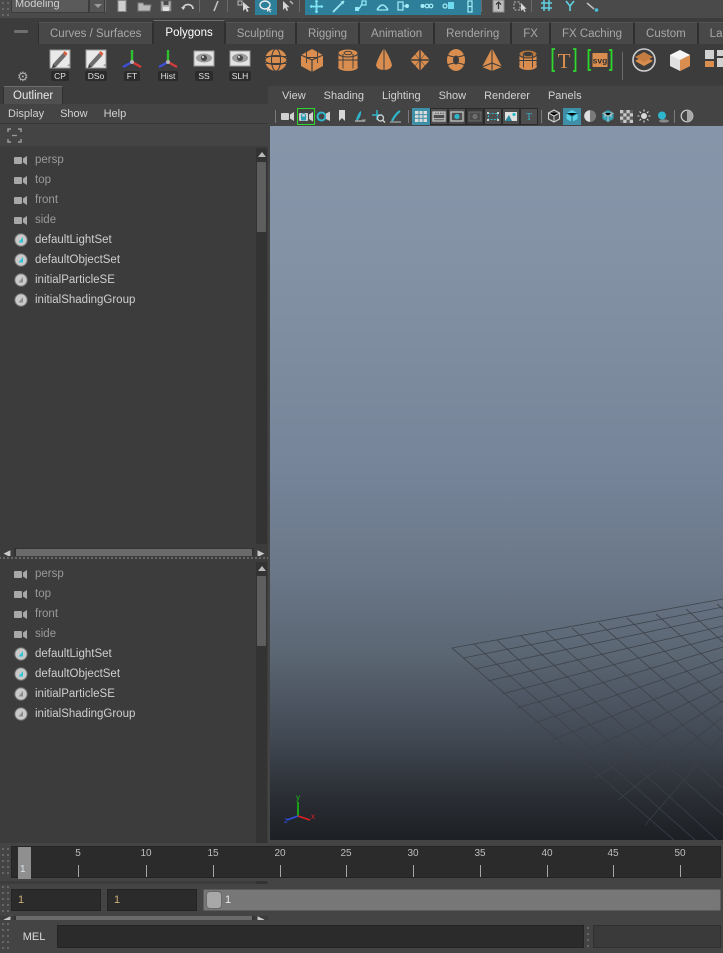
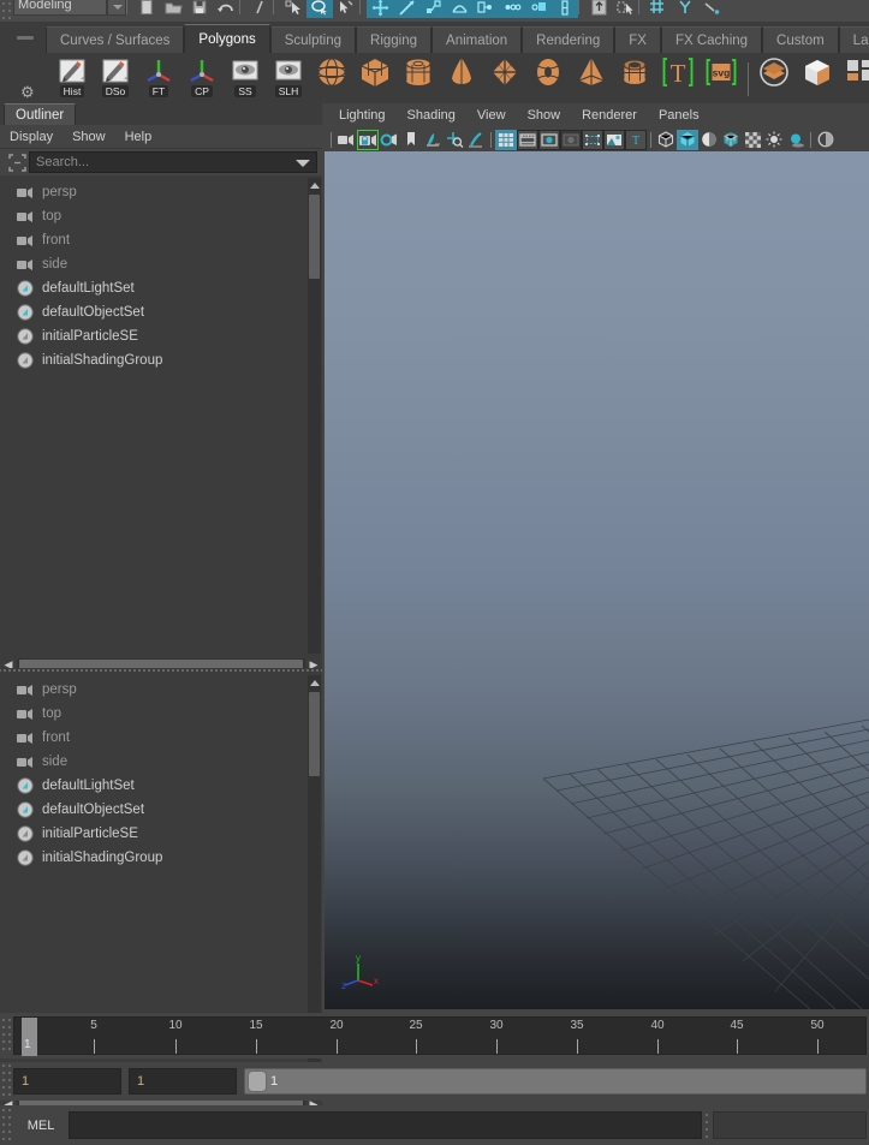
  Modeling
  ⚙
  Curves / Surfaces
  Polygons
  Sculpting
  Rigging
  Animation
  Rendering
  FX
  FX Caching
  Custom
- CP
+ Hist
  DSo
  FT
- Hist
+ CP
  SS
  SLH
  T
  svg
  Outliner
  Display
  Show
  Help
+ Search...
  persp
  top
  front
  side
  defaultLightSet
  defaultObjectSet
  initialParticleSE
  initialShadingGroup
  ◀
  ▶
  persp
  top
  front
  side
  defaultLightSet
  defaultObjectSet
  initialParticleSE
  initialShadingGroup
  ◀
  ▶
- View
+ Lighting
  Shading
- Lighting
+ View
  Show
  Renderer
  Panels
  T
  y
  z
  x
  1
  5
  10
  15
  20
  25
  30
  35
  40
  45
  50
  1
  1
  1
  MEL
